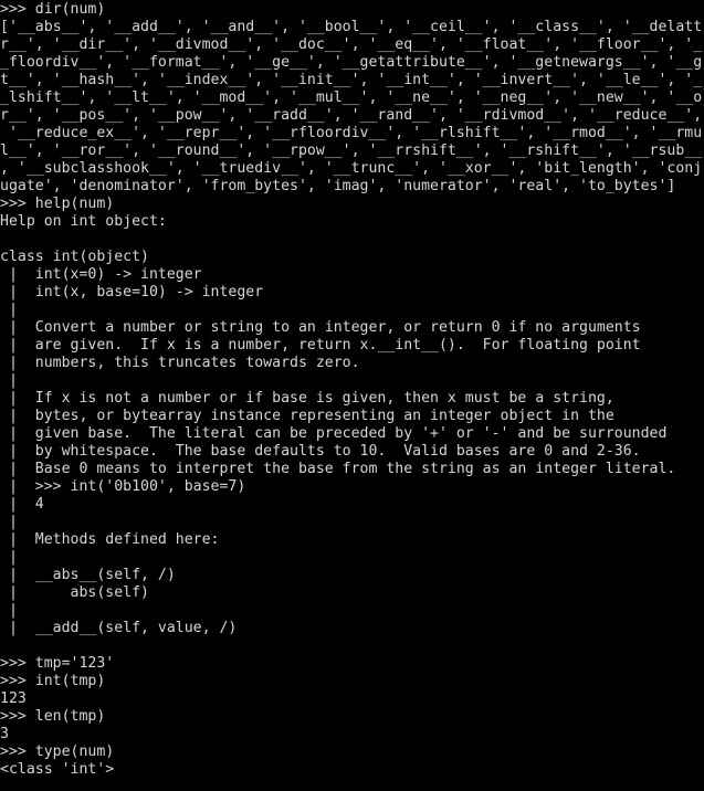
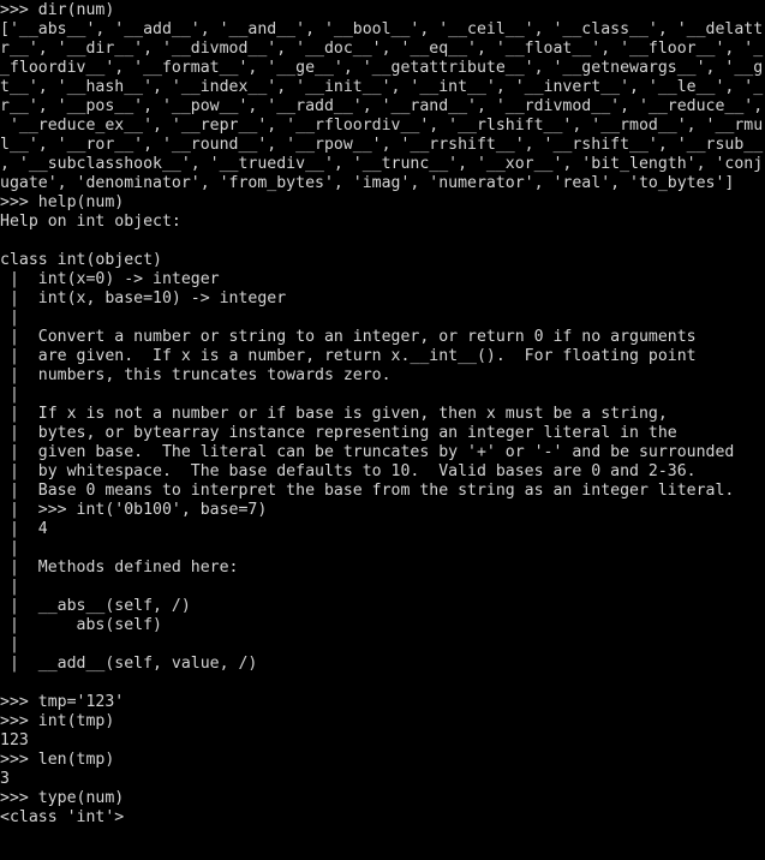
  >>> dir(num)
  ['__abs__', '__add__', '__and__', '__bool__', '__ceil__', '__class__', '__delatt
  r__', '__dir__', '__divmod__', '__doc__', '__eq__', '__float__', '__floor__', '_
  _floordiv__', '__format__', '__ge__', '__getattribute__', '__getnewargs__', '__g
  t__', '__hash__', '__index__', '__init__', '__int__', '__invert__', '__le__', '_
- _lshift__', '__lt__', '__mod__', '__mul__', '__ne__', '__neg__', '__new__', '__o
  r__', '__pos__', '__pow__', '__radd__', '__rand__', '__rdivmod__', '__reduce__',
  '__reduce_ex__', '__repr__', '__rfloordiv__', '__rlshift__', '__rmod__', '__rmu
  l__', '__ror__', '__round__', '__rpow__', '__rrshift__', '__rshift__', '__rsub__
  , '__subclasshook__', '__truediv__', '__trunc__', '__xor__', 'bit_length', 'conj
  ugate', 'denominator', 'from_bytes', 'imag', 'numerator', 'real', 'to_bytes']
  >>> help(num)
  Help on int object:
  class int(object)
  | int(x=0) -> integer
  | int(x, base=10) -> integer
  |
  | Convert a number or string to an integer, or return 0 if no arguments
  | are given. If x is a number, return x.__int__(). For floating point
  | numbers, this truncates towards zero.
  |
  | If x is not a number or if base is given, then x must be a string,
- | bytes, or bytearray instance representing an integer object in the
+ | bytes, or bytearray instance representing an integer literal in the
- | given base. The literal can be preceded by '+' or '-' and be surrounded
+ | given base. The literal can be truncates by '+' or '-' and be surrounded
  | by whitespace. The base defaults to 10. Valid bases are 0 and 2-36.
  | Base 0 means to interpret the base from the string as an integer literal.
  | >>> int('0b100', base=7)
  | 4
  |
  | Methods defined here:
  |
  | __abs__(self, /)
  | abs(self)
  |
  | __add__(self, value, /)
  >>> tmp='123'
  >>> int(tmp)
  123
  >>> len(tmp)
  3
  >>> type(num)
  <class 'int'>
